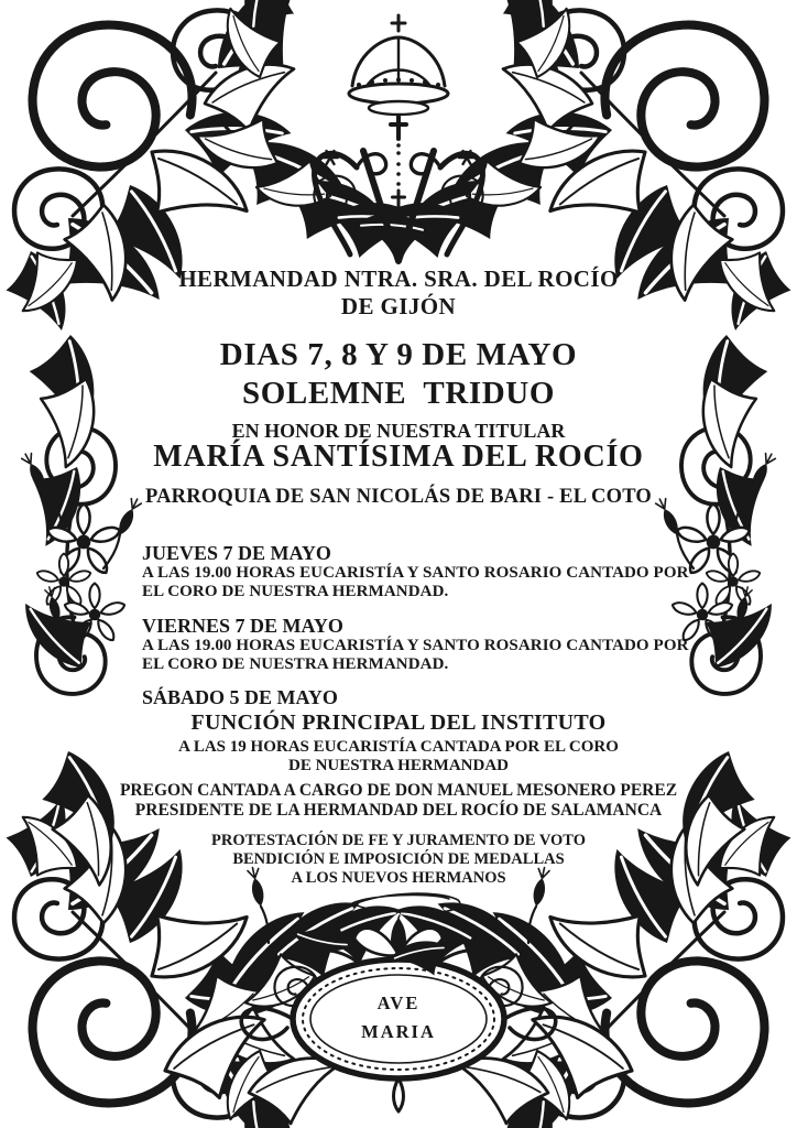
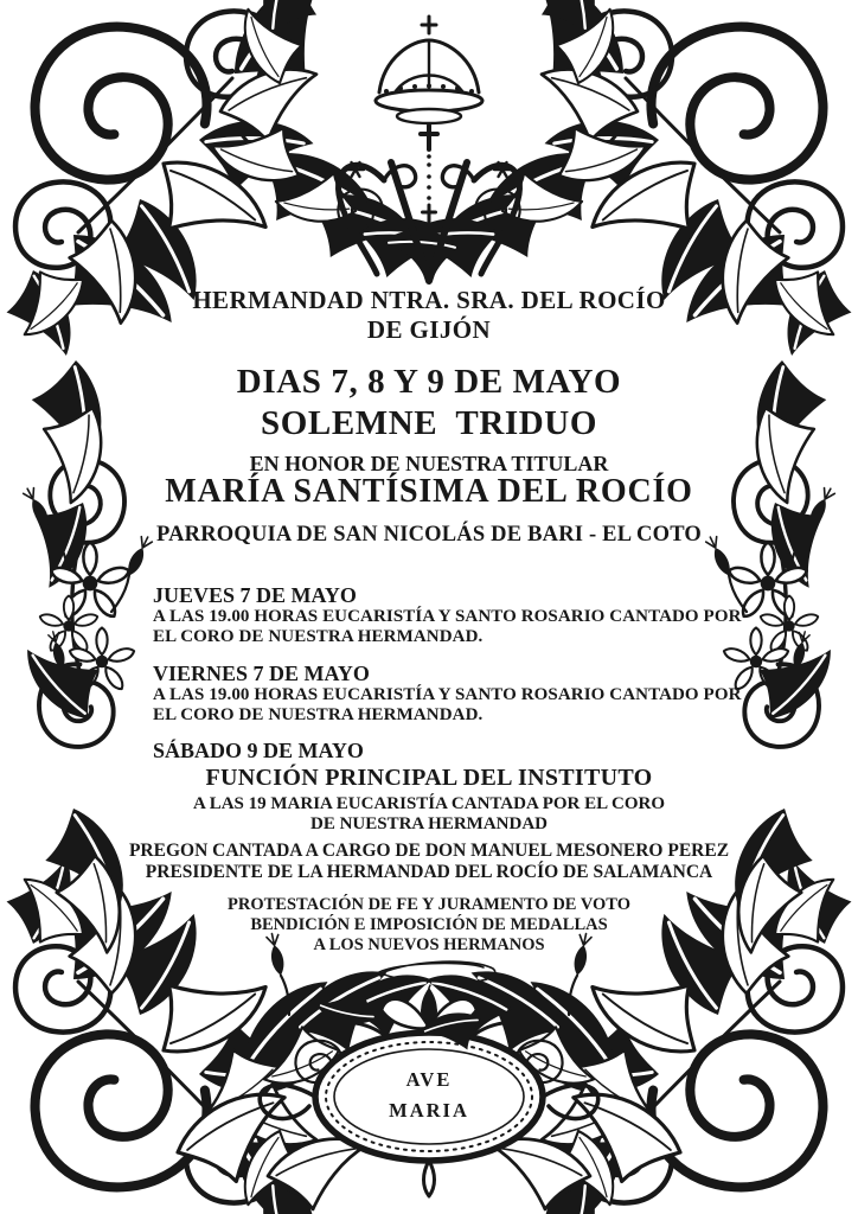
  HERMANDAD NTRA. SRA. DEL ROCÍO
  DE GIJÓN
  DIAS 7, 8 Y 9 DE MAYO
  SOLEMNE TRIDUO
  EN HONOR DE NUESTRA TITULAR
  MARÍA SANTÍSIMA DEL ROCÍO
  PARROQUIA DE SAN NICOLÁS DE BARI - EL COTO
  JUEVES 7 DE MAYO
  A LAS 19.00 HORAS EUCARISTÍA Y SANTO ROSARIO CANTADO POR
  EL CORO DE NUESTRA HERMANDAD.
  VIERNES 7 DE MAYO
  A LAS 19.00 HORAS EUCARISTÍA Y SANTO ROSARIO CANTADO POR
  EL CORO DE NUESTRA HERMANDAD.
- SÁBADO 5 DE MAYO
+ SÁBADO 9 DE MAYO
  FUNCIÓN PRINCIPAL DEL INSTITUTO
- A LAS 19 HORAS EUCARISTÍA CANTADA POR EL CORO
+ A LAS 19 MARIA EUCARISTÍA CANTADA POR EL CORO
  DE NUESTRA HERMANDAD
  PREGON CANTADA A CARGO DE DON MANUEL MESONERO PEREZ
  PRESIDENTE DE LA HERMANDAD DEL ROCÍO DE SALAMANCA
  PROTESTACIÓN DE FE Y JURAMENTO DE VOTO
  BENDICIÓN E IMPOSICIÓN DE MEDALLAS
  A LOS NUEVOS HERMANOS
  AVE
  MARIA
